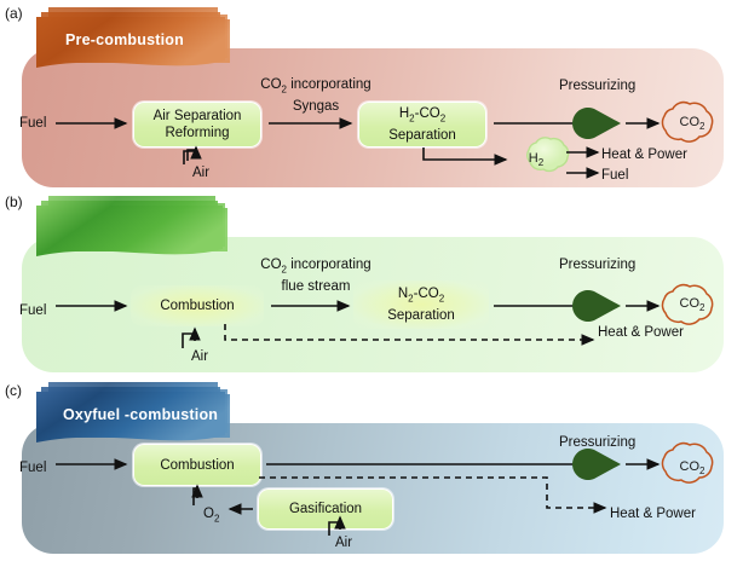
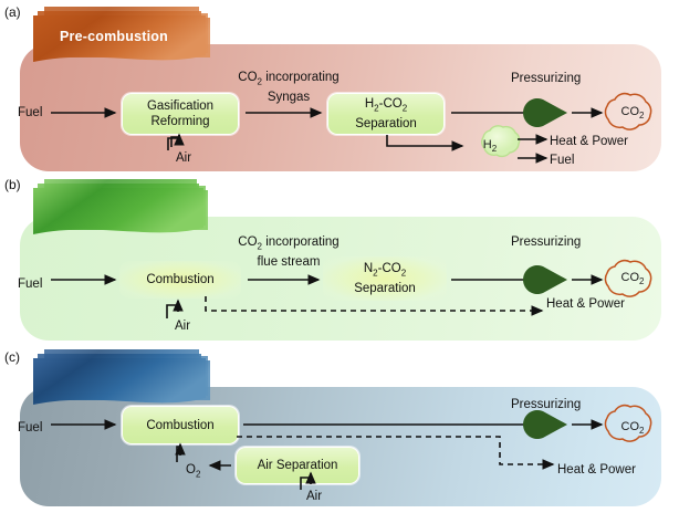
  (a)
  Pre-combustion
  Fuel
- Air Separation
+ Gasification
  Reforming
  CO2 incorporating
  Syngas
  H2-CO2
  Separation
  Air
  Pressurizing
  CO2
  H2
  Heat & Power
  Fuel
  (b)
  Fuel
  Combustion
  CO2 incorporating
  flue stream
  N2-CO2
  Separation
  Air
  Pressurizing
  CO2
  Heat & Power
  (c)
- Oxyfuel -combustion
  Fuel
  Combustion
- Gasification
+ Air Separation
  O2
  Air
  Pressurizing
  CO2
  Heat & Power
